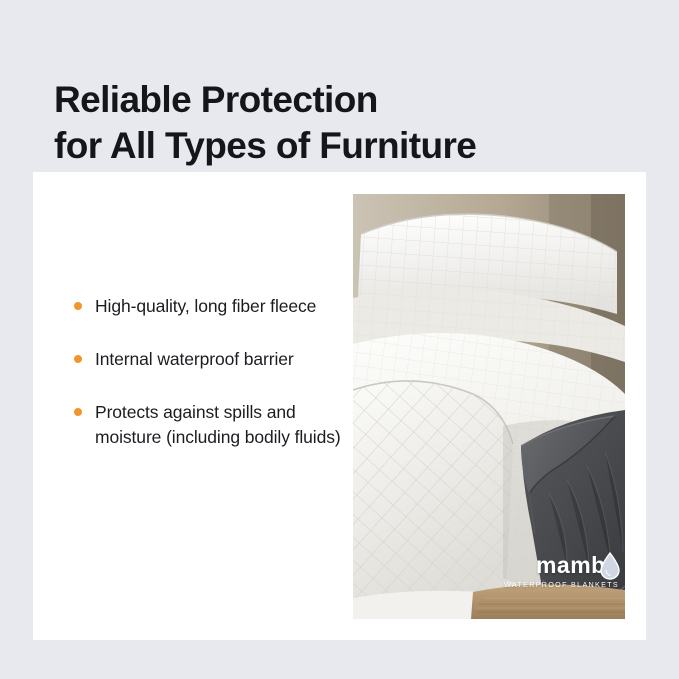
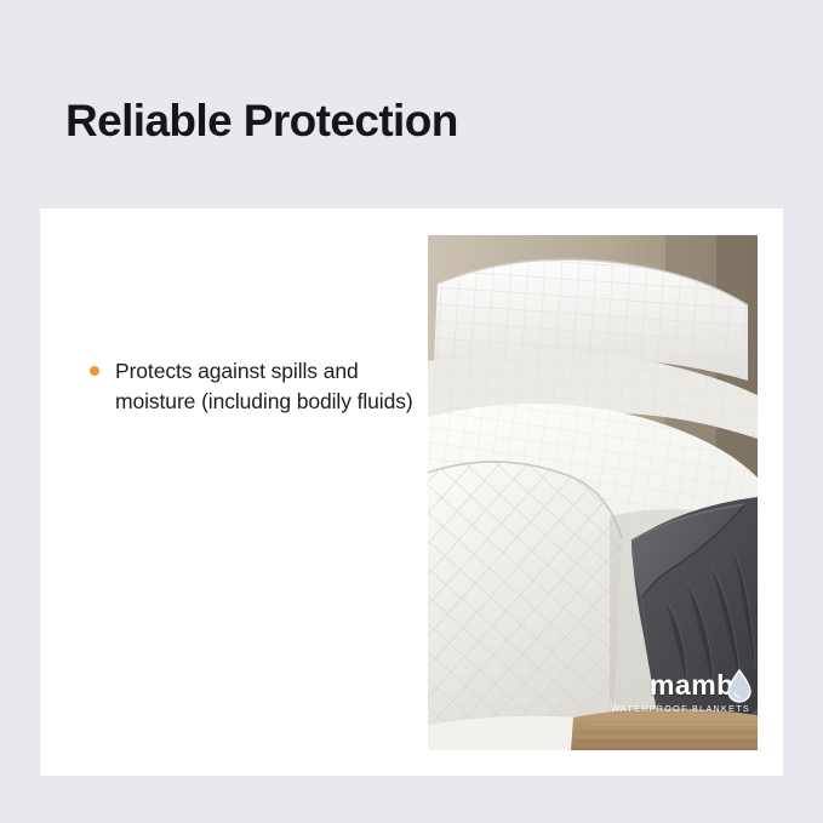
  Reliable Protection
- for All Types of Furniture
- High-quality, long fiber fleece
- Internal waterproof barrier
  Protects against spills and moisture (including bodily fluids)
  mamb
  WATERPROOF BLANKETS
